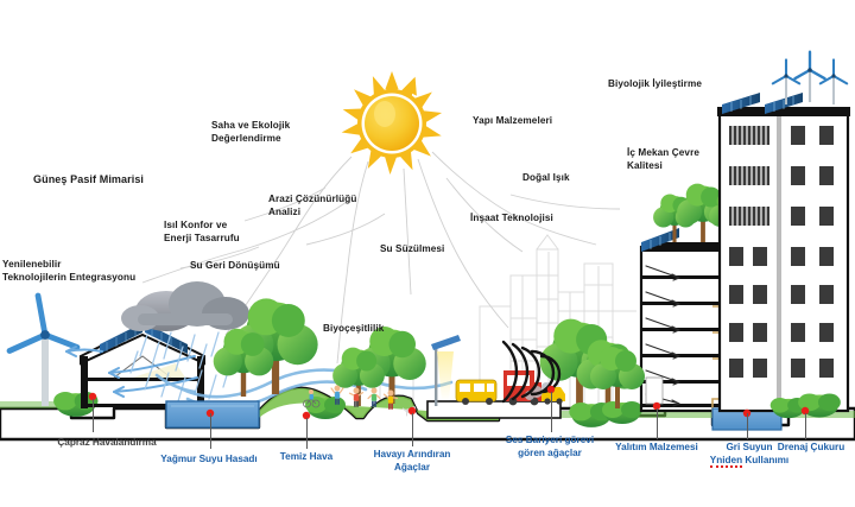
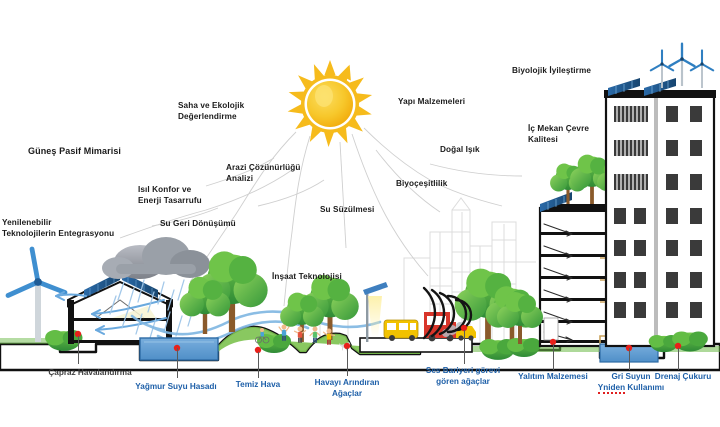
  Güneş Pasif Mimarisi
  Yenilenebilir
  Teknolojilerin Entegrasyonu
  Isıl Konfor ve
  Enerji Tasarrufu
  Su Geri Dönüşümü
  Saha ve Ekolojik
  Değerlendirme
  Arazi Çözünürlüğü
  Analizi
  Su Süzülmesi
- Biyoçeşitlilik
+ İnşaat Teknolojisi
  Yapı Malzemeleri
  Doğal Işık
- İnşaat Teknolojisi
+ Biyoçeşitlilik
  Biyolojik İyileştirme
  İç Mekan Çevre
  Kalitesi
  Çapraz Havalandırma
  Yağmur Suyu Hasadı
  Temiz Hava
  Havayı Arındıran
  Ağaçlar
  Ses Bariyeri görevi
  gören ağaçlar
  Yalıtım Malzemesi
  Gri Suyun
  Yniden Kullanımı
  Drenaj Çukuru
